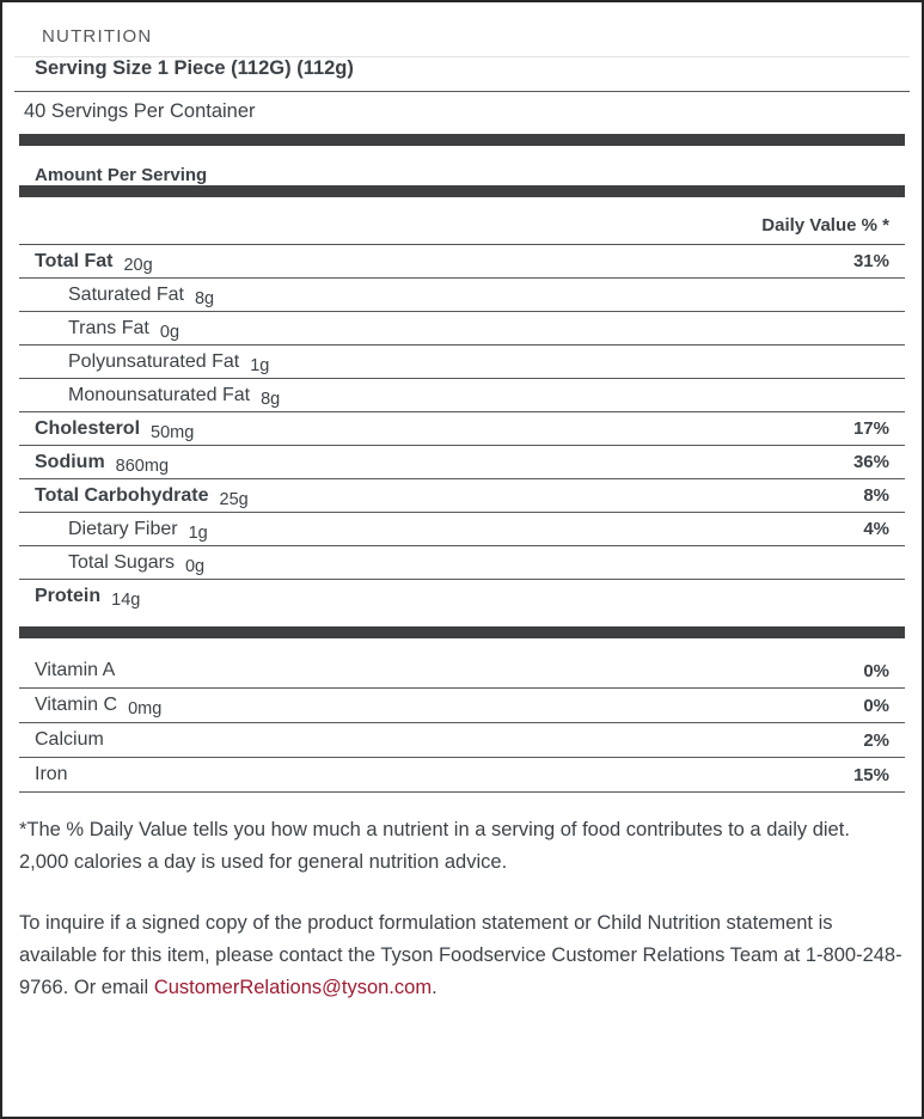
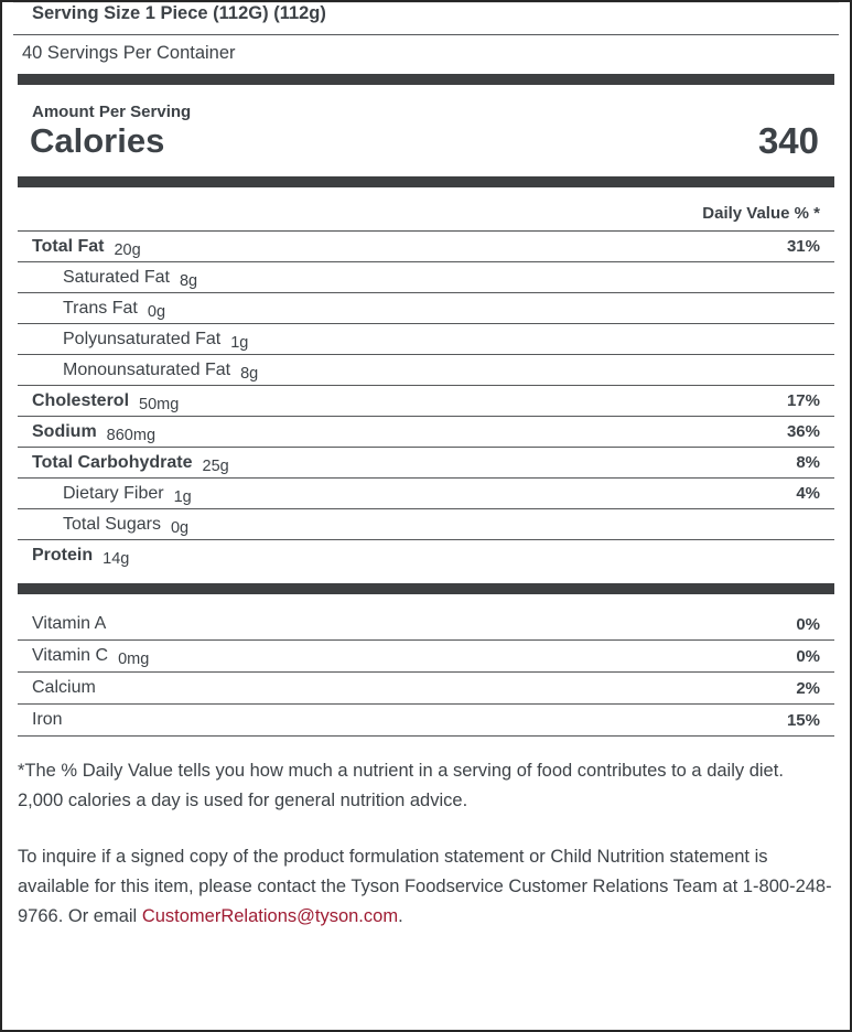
- NUTRITION
  Serving Size 1 Piece (112G) (112g)
  40 Servings Per Container
  Amount Per Serving
+ Calories
+ 340
  Daily Value % *
  Total Fat
  20g
  31%
  Saturated Fat
  8g
  Trans Fat
  0g
  Polyunsaturated Fat
  1g
  Monounsaturated Fat
  8g
  Cholesterol
  50mg
  17%
  Sodium
  860mg
  36%
  Total Carbohydrate
  25g
  8%
  Dietary Fiber
  1g
  4%
  Total Sugars
  0g
  Protein
  14g
  Vitamin A
  0%
  Vitamin C
  0mg
  0%
  Calcium
  2%
  Iron
  15%
  *The % Daily Value tells you how much a nutrient in a serving of food contributes to a daily diet. 2,000 calories a day is used for general nutrition advice.
  To inquire if a signed copy of the product formulation statement or Child Nutrition statement is available for this item, please contact the Tyson Foodservice Customer Relations Team at 1-800-248-9766. Or email CustomerRelations@tyson.com.
